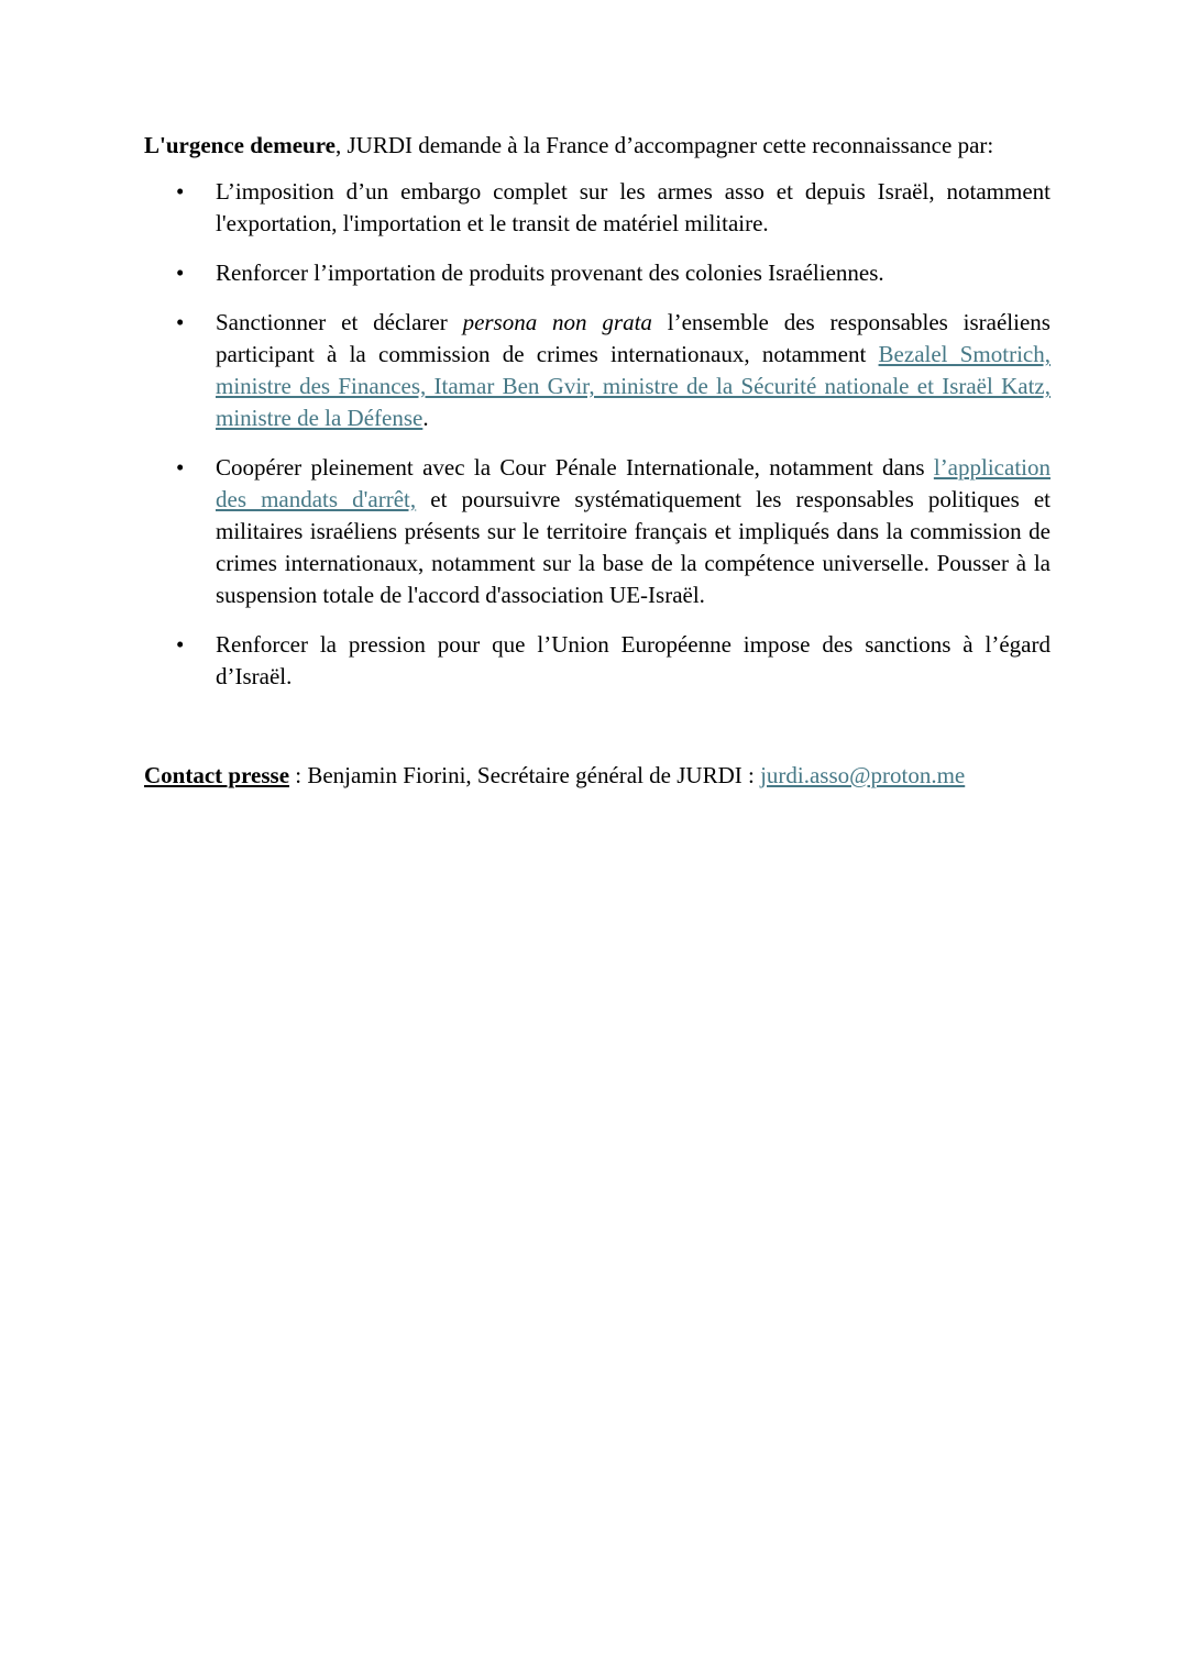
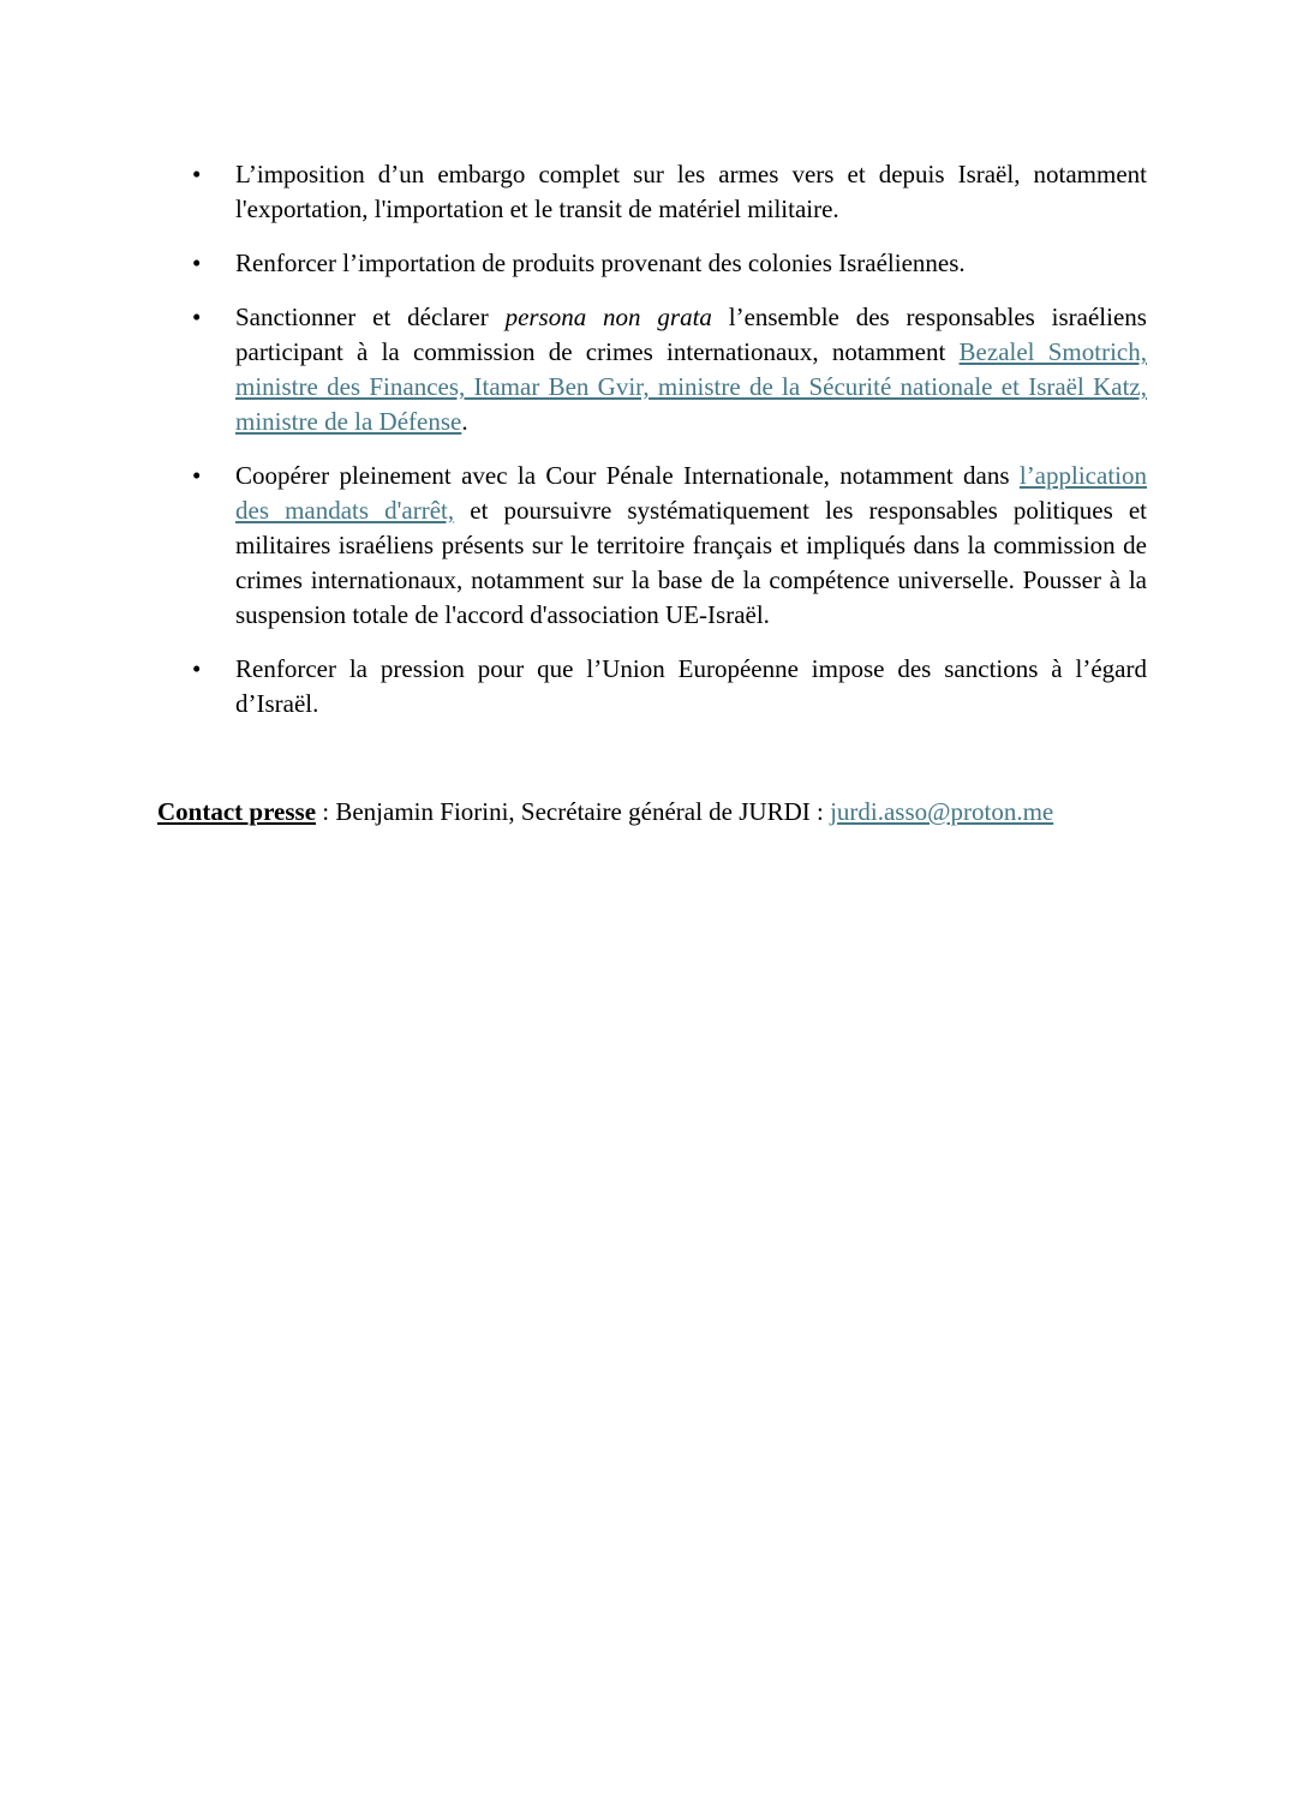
- L'urgence demeure, JURDI demande à la France d’accompagner cette reconnaissance par:
  •
- L’imposition d’un embargo complet sur les armes asso et depuis Israël, notamment l'exportation, l'importation et le transit de matériel militaire.
+ L’imposition d’un embargo complet sur les armes vers et depuis Israël, notamment l'exportation, l'importation et le transit de matériel militaire.
  •
  Renforcer l’importation de produits provenant des colonies Israéliennes.
  •
  Sanctionner et déclarer persona non grata l’ensemble des responsables israéliens participant à la commission de crimes internationaux, notamment Bezalel Smotrich, ministre des Finances, Itamar Ben Gvir, ministre de la Sécurité nationale et Israël Katz, ministre de la Défense.
  •
  Coopérer pleinement avec la Cour Pénale Internationale, notamment dans l’application des mandats d'arrêt, et poursuivre systématiquement les responsables politiques et militaires israéliens présents sur le territoire français et impliqués dans la commission de crimes internationaux, notamment sur la base de la compétence universelle. Pousser à la suspension totale de l'accord d'association UE-Israël.
  •
  Renforcer la pression pour que l’Union Européenne impose des sanctions à l’égard d’Israël.
  Contact presse : Benjamin Fiorini, Secrétaire général de JURDI : jurdi.asso@proton.me
